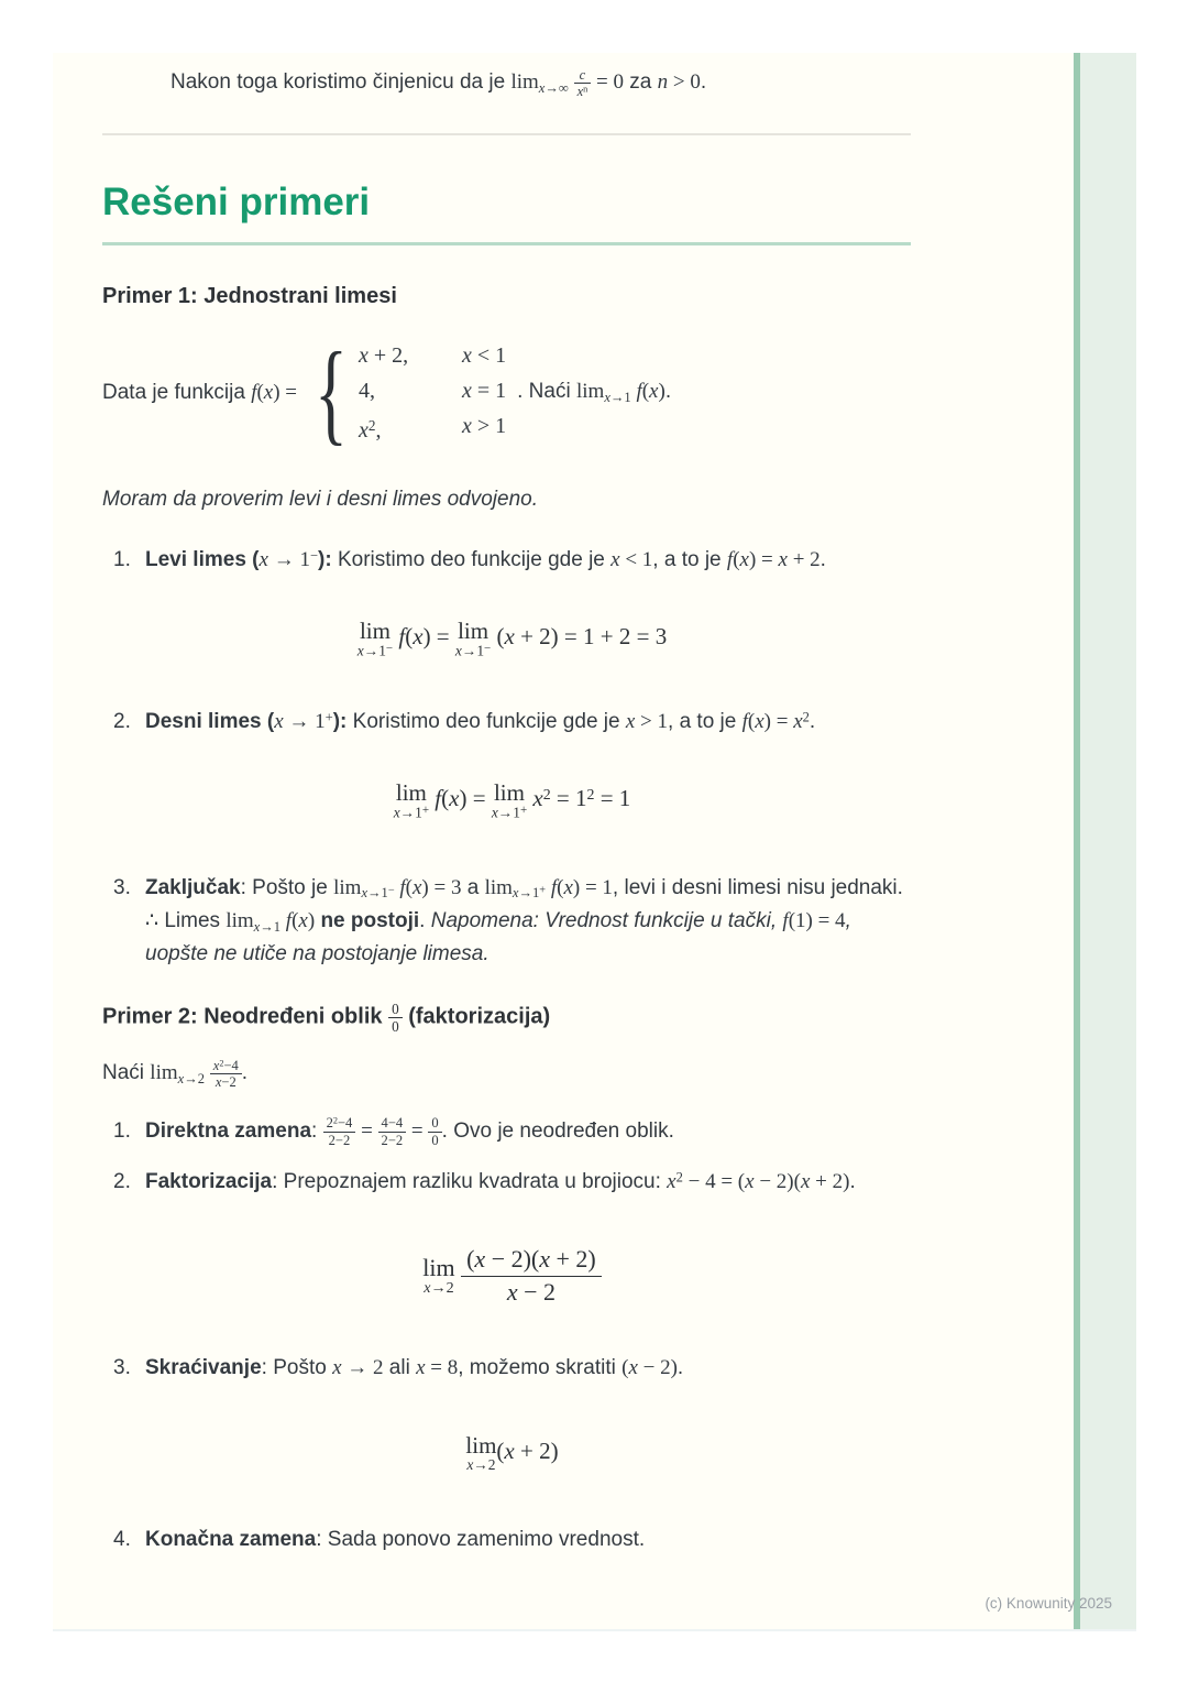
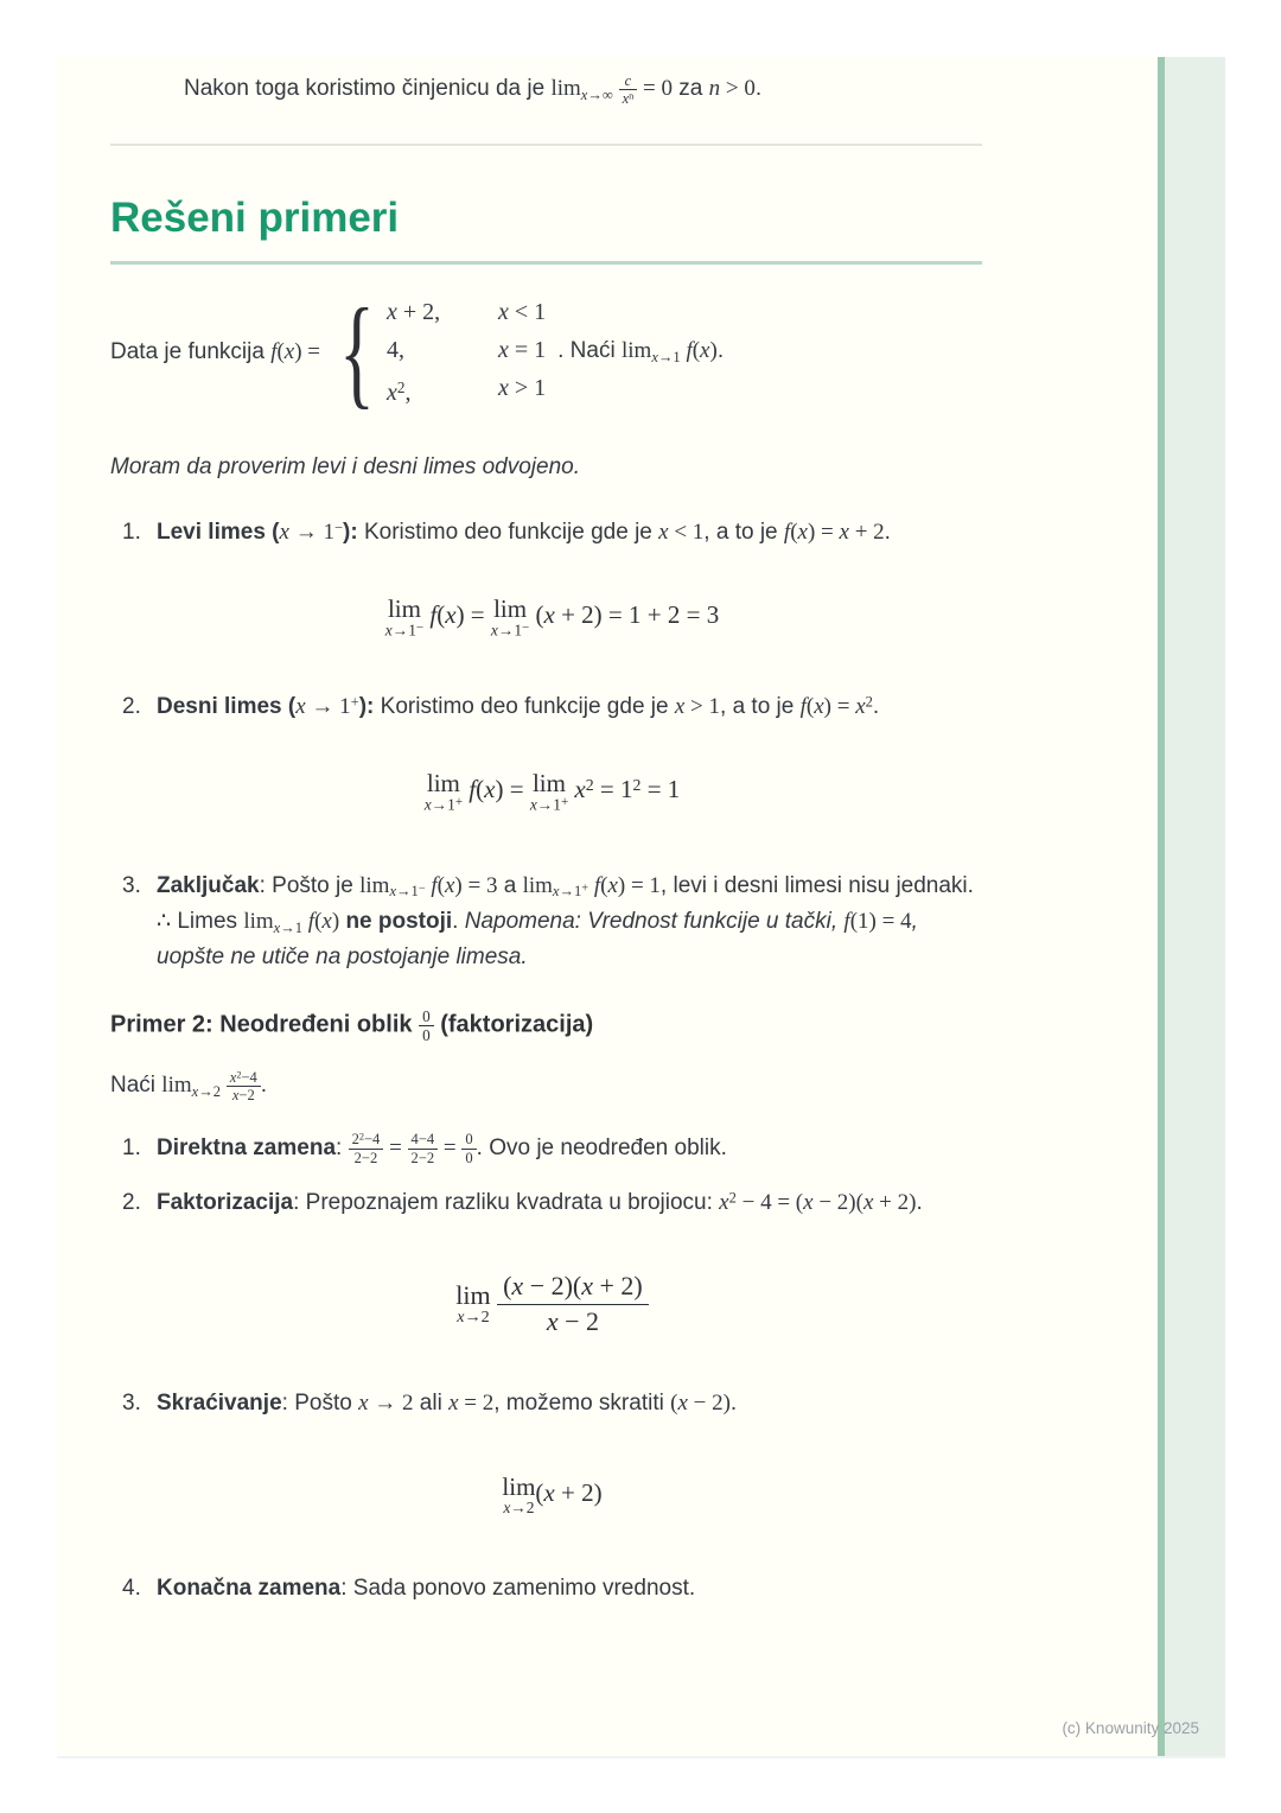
  Nakon toga koristimo činjenicu da je limx→∞
  c
  xn
  = 0 za n > 0.
  Rešeni primeri
- Primer 1: Jednostrani limesi
  Data je funkcija f(x) =
  {
  x + 2,
  x < 1
  4,
  x = 1
  x2,
  x > 1
  . Naći limx→1 f(x).
  Moram da proverim levi i desni limes odvojeno.
  1.
  Levi limes (x → 1−): Koristimo deo funkcije gde je x < 1, a to je f(x) = x + 2.
  lim
  x→1−
  f(x) =
  lim
  x→1−
  (x + 2) = 1 + 2 = 3
  2.
  Desni limes (x → 1+): Koristimo deo funkcije gde je x > 1, a to je f(x) = x2.
  lim
  x→1+
  f(x) =
  lim
  x→1+
  x2 = 12 = 1
  3.
  Zaključak: Pošto je limx→1− f(x) = 3 a limx→1+ f(x) = 1, levi i desni limesi nisu jednaki. ∴ Limes limx→1 f(x) ne postoji. Napomena: Vrednost funkcije u tački, f(1) = 4, uopšte ne utiče na postojanje limesa.
  Primer 2: Neodređeni oblik
  0
  0
  (faktorizacija)
  Naći limx→2
  x2−4
  x−2
  .
  1.
  Direktna zamena:
  22−4
  2−2
  =
  4−4
  2−2
  =
  0
  0
  . Ovo je neodređen oblik.
  2.
  Faktorizacija: Prepoznajem razliku kvadrata u brojiocu: x2 − 4 = (x − 2)(x + 2).
  lim
  x→2
  (x − 2)(x + 2)
  x − 2
  3.
- Skraćivanje: Pošto x → 2 ali x = 8, možemo skratiti (x − 2).
+ Skraćivanje: Pošto x → 2 ali x = 2, možemo skratiti (x − 2).
  lim
  x→2
  (x + 2)
  4.
  Konačna zamena: Sada ponovo zamenimo vrednost.
  (c) Knowunity 2025
